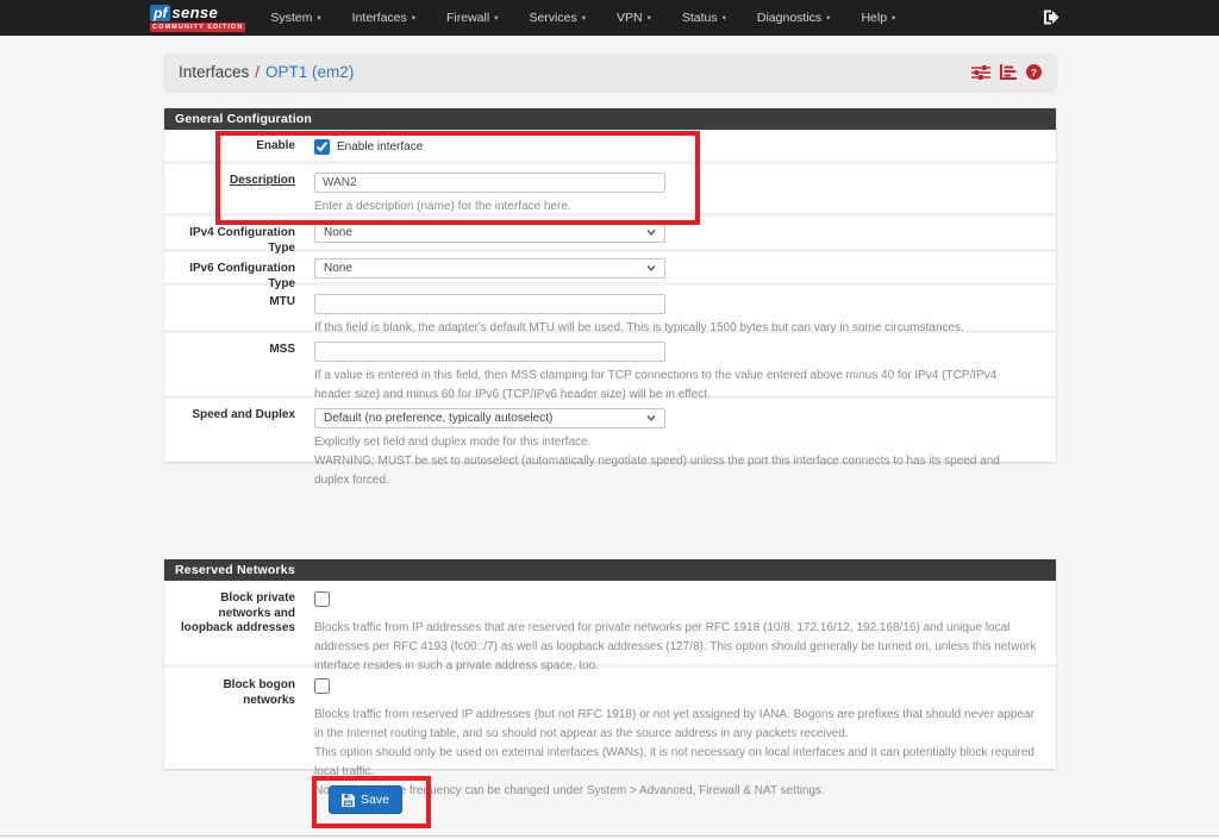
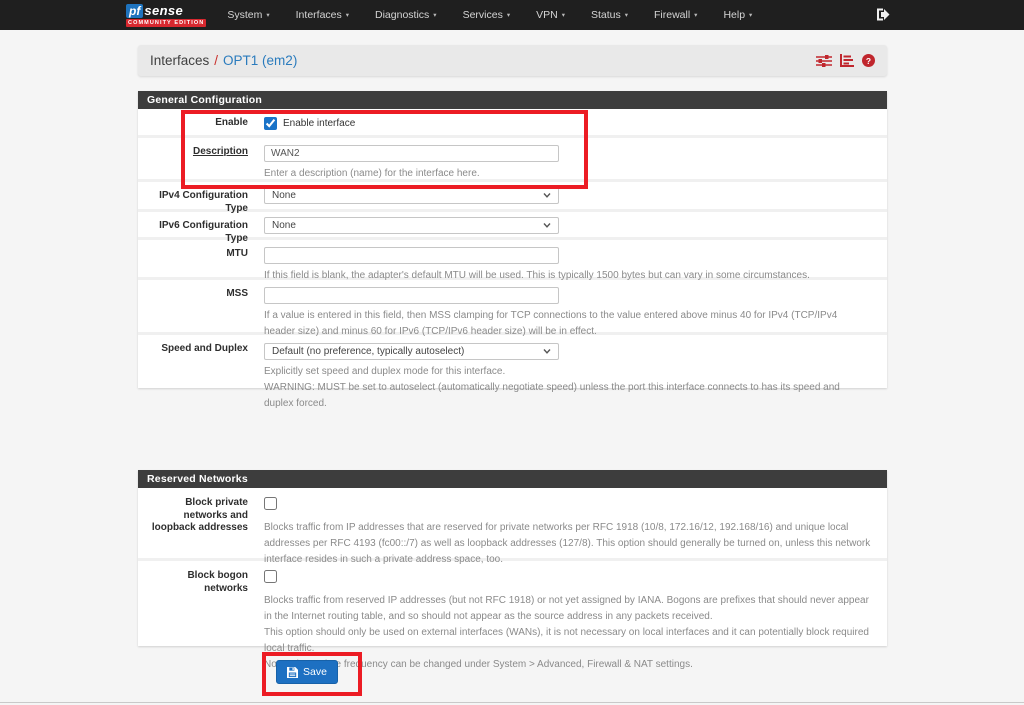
  pf
  sense
  System
  Interfaces
- Firewall
+ Diagnostics
  Services
  VPN
  Status
- Diagnostics
+ Firewall
  Help
  Interfaces
  /
  OPT1 (em2)
  ?
  General Configuration
  Enable
  Enable interface
  Description
  WAN2
  Enter a description (name) for the interface here.
  IPv4 Configuration Type
  None
  IPv6 Configuration Type
  None
  MTU
  If this field is blank, the adapter's default MTU will be used. This is typically 1500 bytes but can vary in some circumstances.
  MSS
  If a value is entered in this field, then MSS clamping for TCP connections to the value entered above minus 40 for IPv4 (TCP/IPv4 header size) and minus 60 for IPv6 (TCP/IPv6 header size) will be in effect.
  Speed and Duplex
  Default (no preference, typically autoselect)
- Explicitly set field and duplex mode for this interface.
+ Explicitly set speed and duplex mode for this interface.
  WARNING: MUST be set to autoselect (automatically negotiate speed) unless the port this interface connects to has its speed and duplex forced.
  Reserved Networks
  Block private networks and loopback addresses
  Blocks traffic from IP addresses that are reserved for private networks per RFC 1918 (10/8, 172.16/12, 192.168/16) and unique local addresses per RFC 4193 (fc00::/7) as well as loopback addresses (127/8). This option should generally be turned on, unless this network interface resides in such a private address space, too.
  Block bogon networks
  Blocks traffic from reserved IP addresses (but not RFC 1918) or not yet assigned by IANA. Bogons are prefixes that should never appear in the Internet routing table, and so should not appear as the source address in any packets received.
  This option should only be used on external interfaces (WANs), it is not necessary on local interfaces and it can potentially block required local traffic.
  Noe frequency can be changed under System > Advanced, Firewall & NAT settings.
  Save
